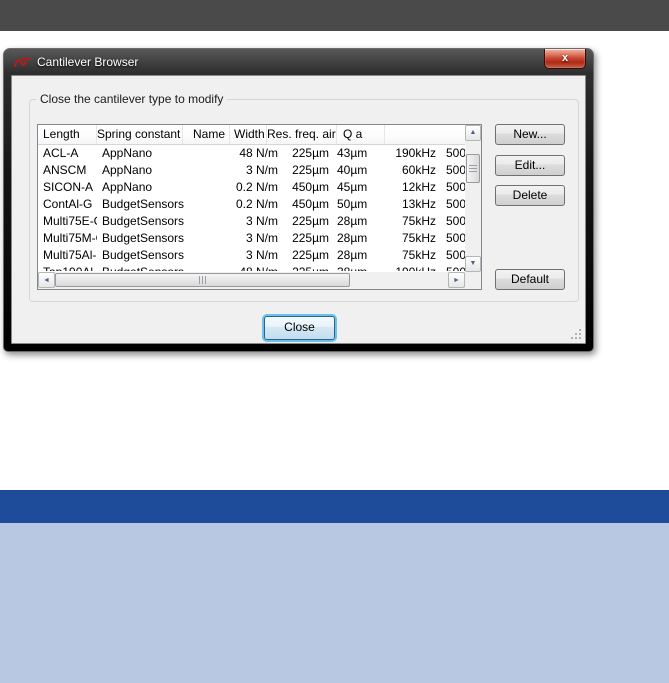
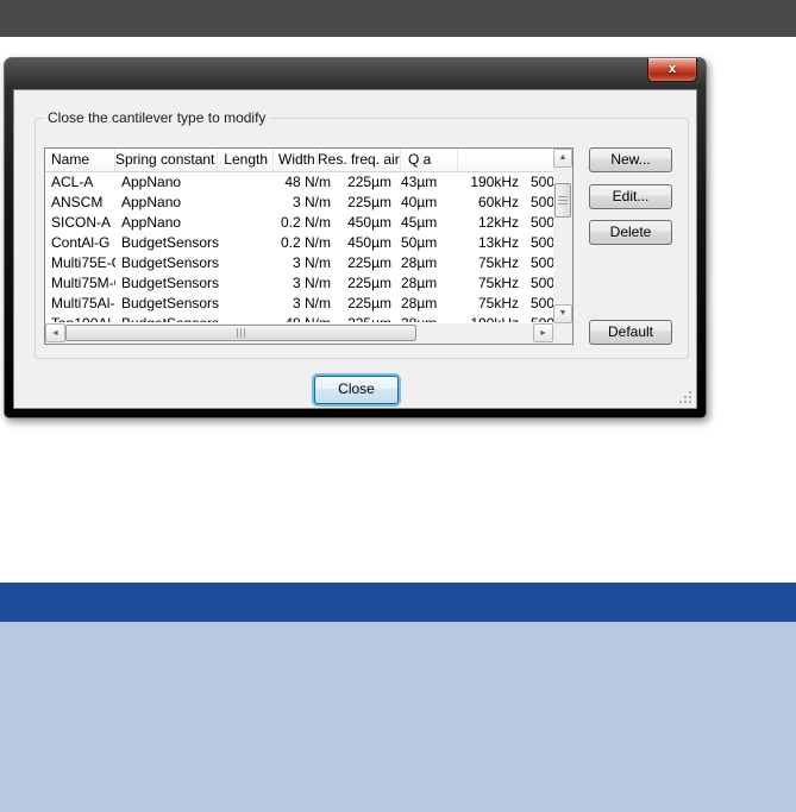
- Cantilever Browser
  x
  Close the cantilever type to modify
- Length
+ Name
  Spring constant
- Name
+ Length
  Width
  Res. freq. air
  Q a
  ACL-A
  AppNano
  48 N/m
  225µm
  43µm
  190kHz
  500
  ANSCM
  AppNano
  3 N/m
  225µm
  40µm
  60kHz
  500
  SICON-A
  AppNano
  0.2 N/m
  450µm
  45µm
  12kHz
  500
  ContAl-G
  BudgetSensors
  0.2 N/m
  450µm
  50µm
  13kHz
  500
  Multi75E-
  BudgetSensors
  3 N/m
  225µm
  28µm
  75kHz
  500
  Multi75M-
  BudgetSensors
  3 N/m
  225µm
  28µm
  75kHz
  500
  Multi75Al-
  BudgetSensors
  3 N/m
  225µm
  28µm
  75kHz
  500
  New...
  Edit...
  Delete
  Default
  Close
